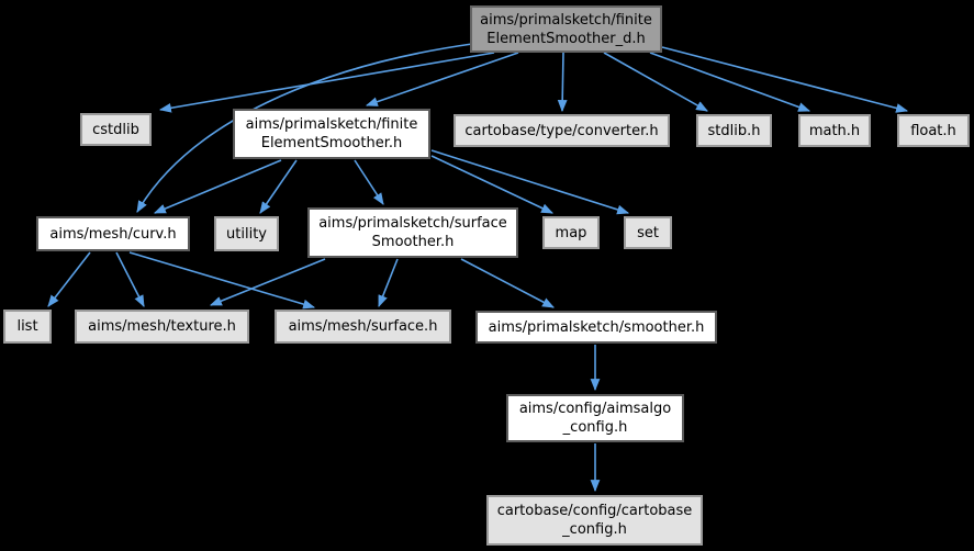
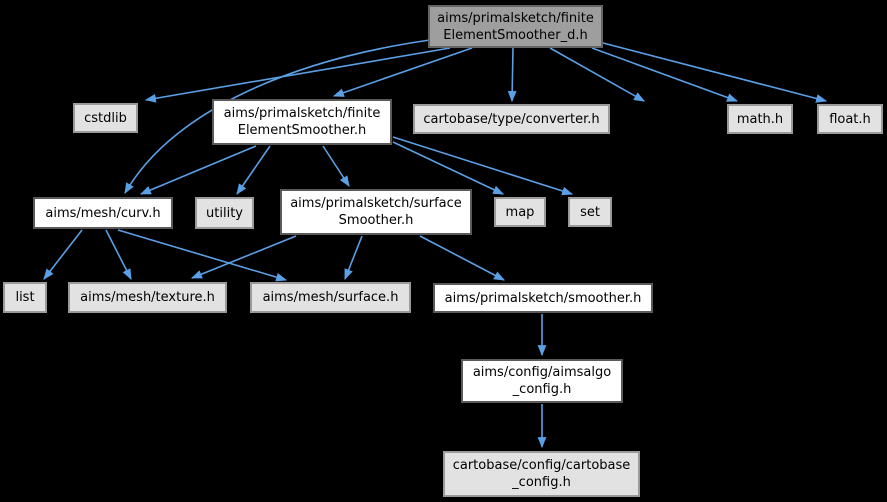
  aims/primalsketch/finite
  ElementSmoother_d.h
  cstdlib
  aims/primalsketch/finite
  ElementSmoother.h
  cartobase/type/converter.h
- stdlib.h
  math.h
  float.h
  aims/mesh/curv.h
  utility
  aims/primalsketch/surface
  Smoother.h
  map
  set
  list
  aims/mesh/texture.h
  aims/mesh/surface.h
  aims/primalsketch/smoother.h
  aims/config/aimsalgo
  _config.h
  cartobase/config/cartobase
  _config.h
